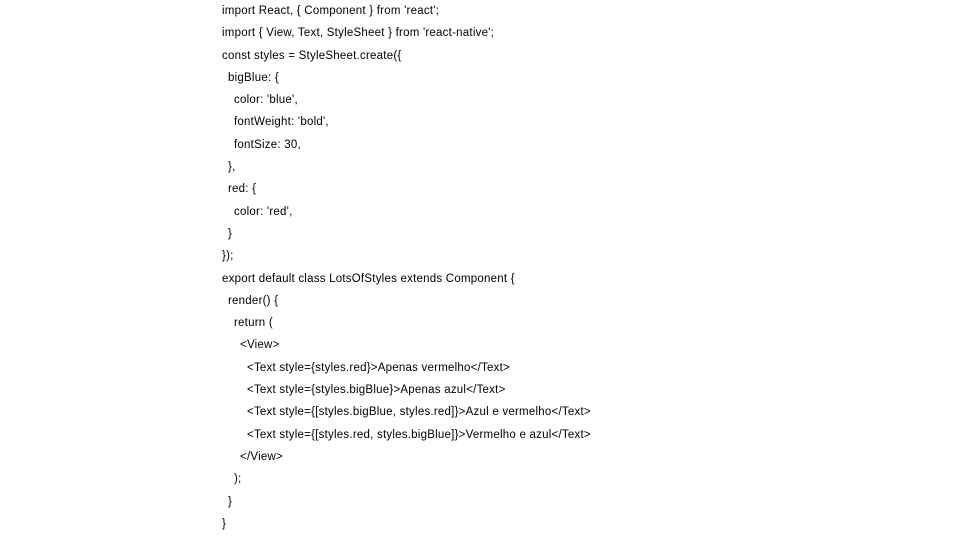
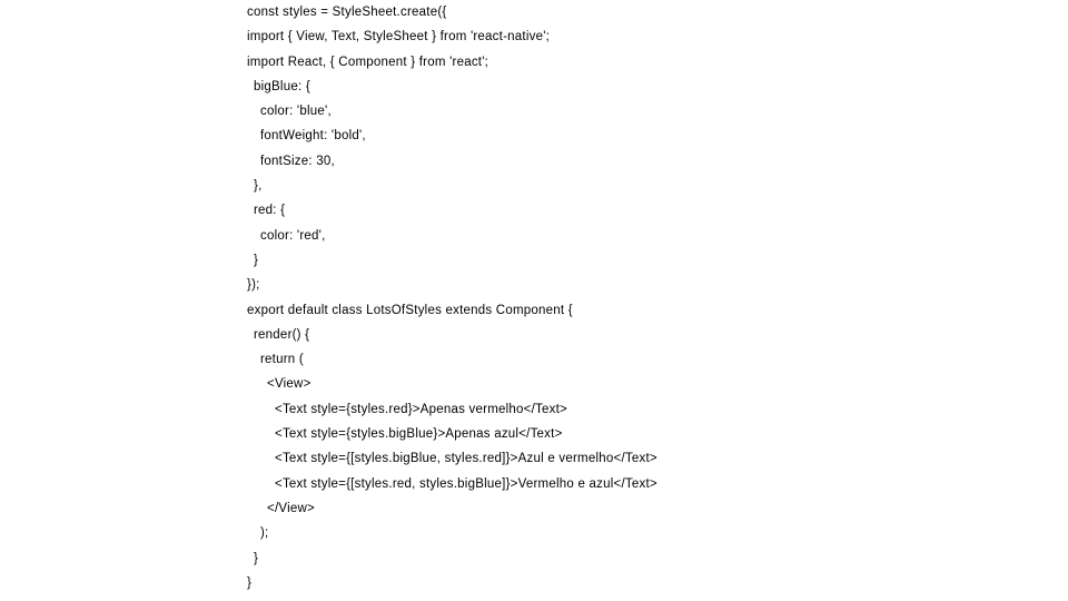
- import React, { Component } from 'react';
+ const styles = StyleSheet.create({
  import { View, Text, StyleSheet } from 'react-native';
- const styles = StyleSheet.create({
+ import React, { Component } from 'react';
  bigBlue: {
  color: 'blue',
  fontWeight: 'bold',
  fontSize: 30,
  },
  red: {
  color: 'red',
  }
  });
  export default class LotsOfStyles extends Component {
  render() {
  return (
  <View>
  <Text style={styles.red}>Apenas vermelho</Text>
  <Text style={styles.bigBlue}>Apenas azul</Text>
  <Text style={[styles.bigBlue, styles.red]}>Azul e vermelho</Text>
  <Text style={[styles.red, styles.bigBlue]}>Vermelho e azul</Text>
  </View>
  );
  }
  }
